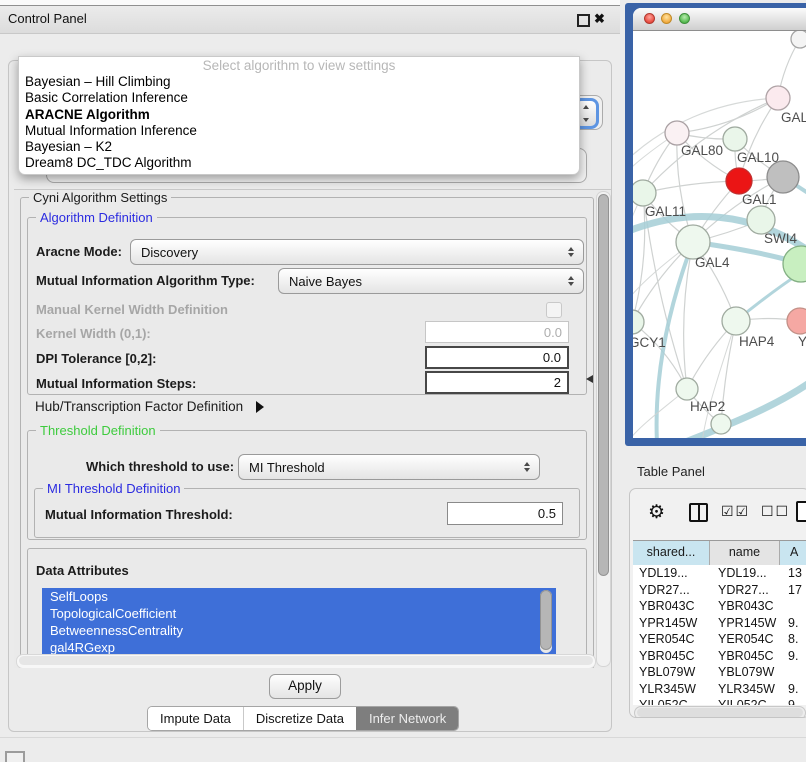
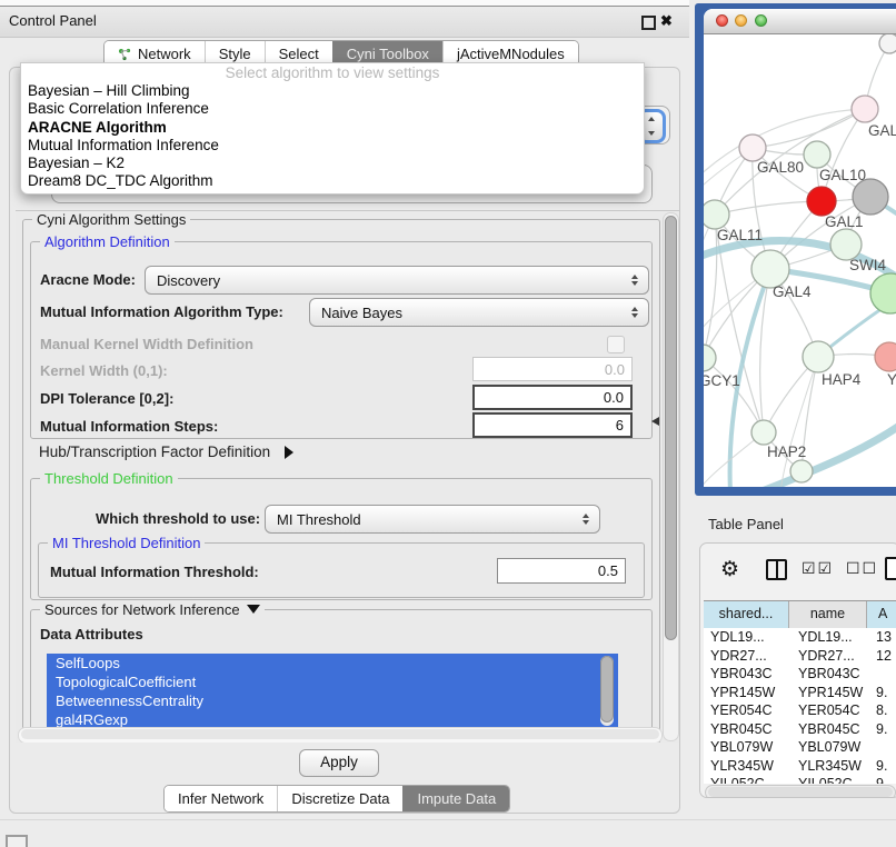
  Control Panel
  ✖
+ Network
+ Style
+ Select
+ Cyni Toolbox
+ jActiveMNodules
  Select algorithm to view settings
  Bayesian – Hill Climbing
  Basic Correlation Inference
  ARACNE Algorithm
  Mutual Information Inference
  Bayesian – K2
  Dream8 DC_TDC Algorithm
  Cyni Algorithm Settings
  Algorithm Definition
  Aracne Mode:
  Discovery
  Mutual Information Algorithm Type:
  Naive Bayes
  Manual Kernel Width Definition
  Kernel Width (0,1):
  0.0
  DPI Tolerance [0,2]:
  0.0
  Mutual Information Steps:
- 2
+ 6
  Hub/Transcription Factor Definition
  Threshold Definition
  Which threshold to use:
  MI Threshold
  MI Threshold Definition
  Mutual Information Threshold:
  0.5
+ Sources for Network Inference
  Data Attributes
  SelfLoops
  TopologicalCoefficient
  BetweennessCentrality
  gal4RGexp
  Apply
- Impute Data
+ Infer Network
  Discretize Data
- Infer Network
+ Impute Data
  GAL
  GAL80
  GAL10
  GAL1
  GAL11
  SWI4
  GAL4
  GCY1
  HAP4
  Y
  HAP2
  Table Panel
  ⚙
  ☑☑
  ☐☐
  shared...
  name
  A
  YDL19...
  YDL19...
  13
  YDR27...
  YDR27...
- 17
+ 12
  YBR043C
  YBR043C
  YPR145W
  YPR145W
  9.
  YER054C
  YER054C
  8.
  YBR045C
  YBR045C
  9.
  YBL079W
  YBL079W
  YLR345W
  YLR345W
  9.
